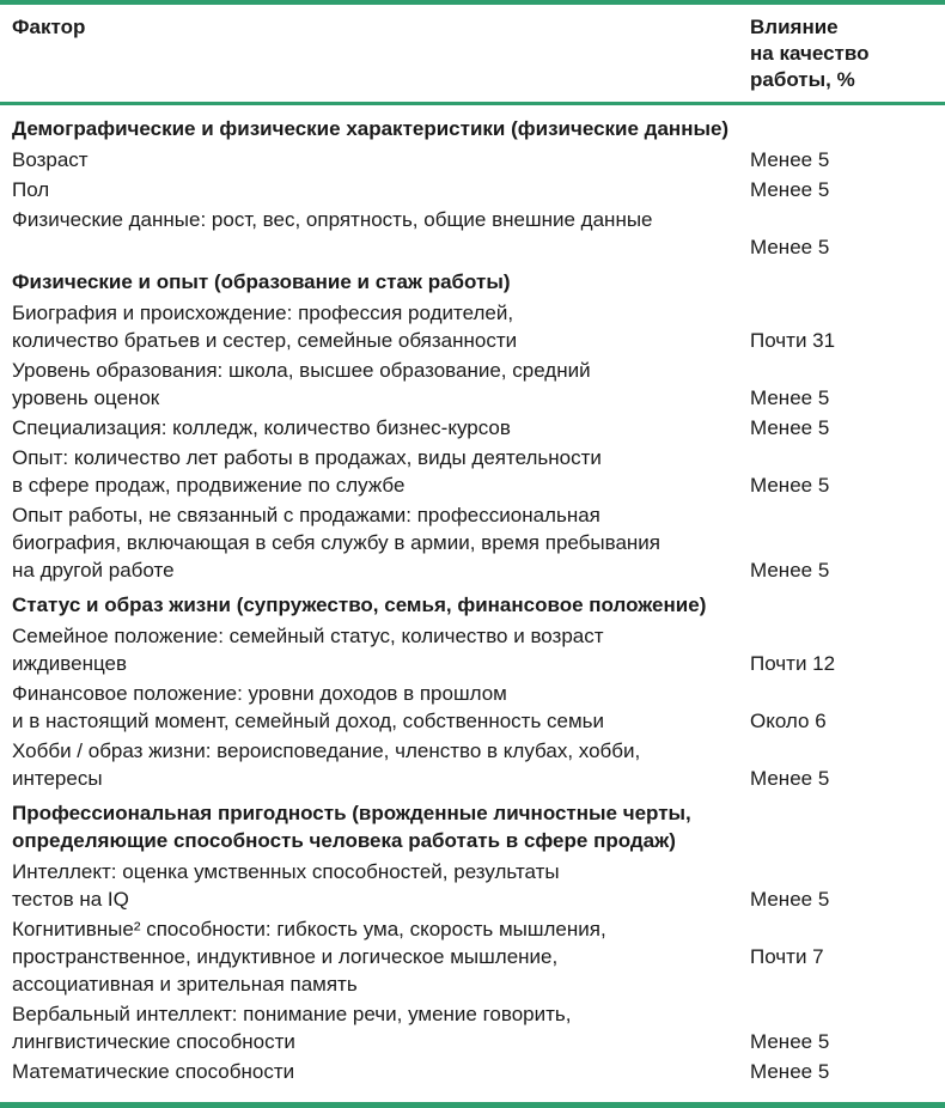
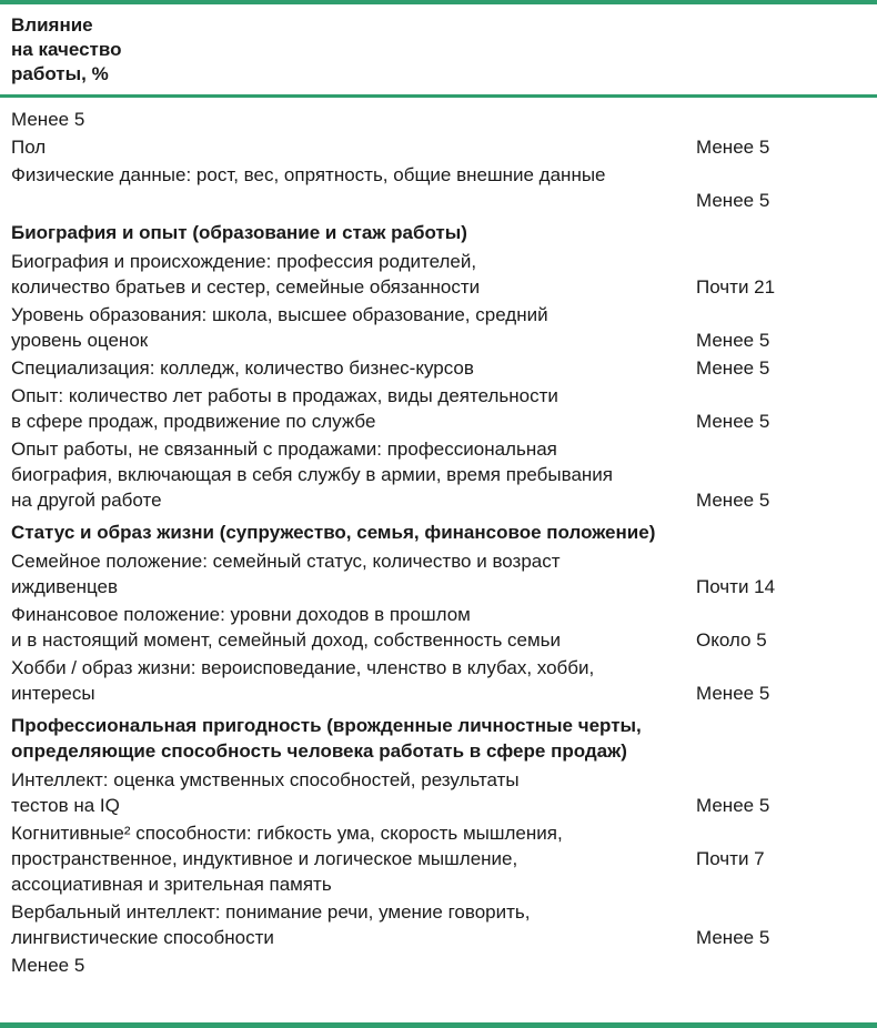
- Фактор
  Влияние
  на качество
  работы, %
- Демографические и физические характеристики (физические данные)
- Возраст
  Менее 5
  Пол
  Менее 5
  Физические данные: рост, вес, опрятность, общие внешние данные
  Менее 5
- Физические и опыт (образование и стаж работы)
+ Биография и опыт (образование и стаж работы)
  Биография и происхождение: профессия родителей,
  количество братьев и сестер, семейные обязанности
- Почти 31
+ Почти 21
  Уровень образования: школа, высшее образование, средний
  уровень оценок
  Менее 5
  Специализация: колледж, количество бизнес-курсов
  Менее 5
  Опыт: количество лет работы в продажах, виды деятельности
  в сфере продаж, продвижение по службе
  Менее 5
  Опыт работы, не связанный с продажами: профессиональная
  биография, включающая в себя службу в армии, время пребывания
  на другой работе
  Менее 5
  Статус и образ жизни (супружество, семья, финансовое положение)
  Семейное положение: семейный статус, количество и возраст
  иждивенцев
- Почти 12
+ Почти 14
  Финансовое положение: уровни доходов в прошлом
  и в настоящий момент, семейный доход, собственность семьи
- Около 6
+ Около 5
  Хобби / образ жизни: вероисповедание, членство в клубах, хобби,
  интересы
  Менее 5
  Профессиональная пригодность (врожденные личностные черты,
  определяющие способность человека работать в сфере продаж)
  Интеллект: оценка умственных способностей, результаты
  тестов на IQ
  Менее 5
  Когнитивные² способности: гибкость ума, скорость мышления,
  пространственное, индуктивное и логическое мышление,
  ассоциативная и зрительная память
  Почти 7
  Вербальный интеллект: понимание речи, умение говорить,
  лингвистические способности
  Менее 5
- Математические способности
  Менее 5
